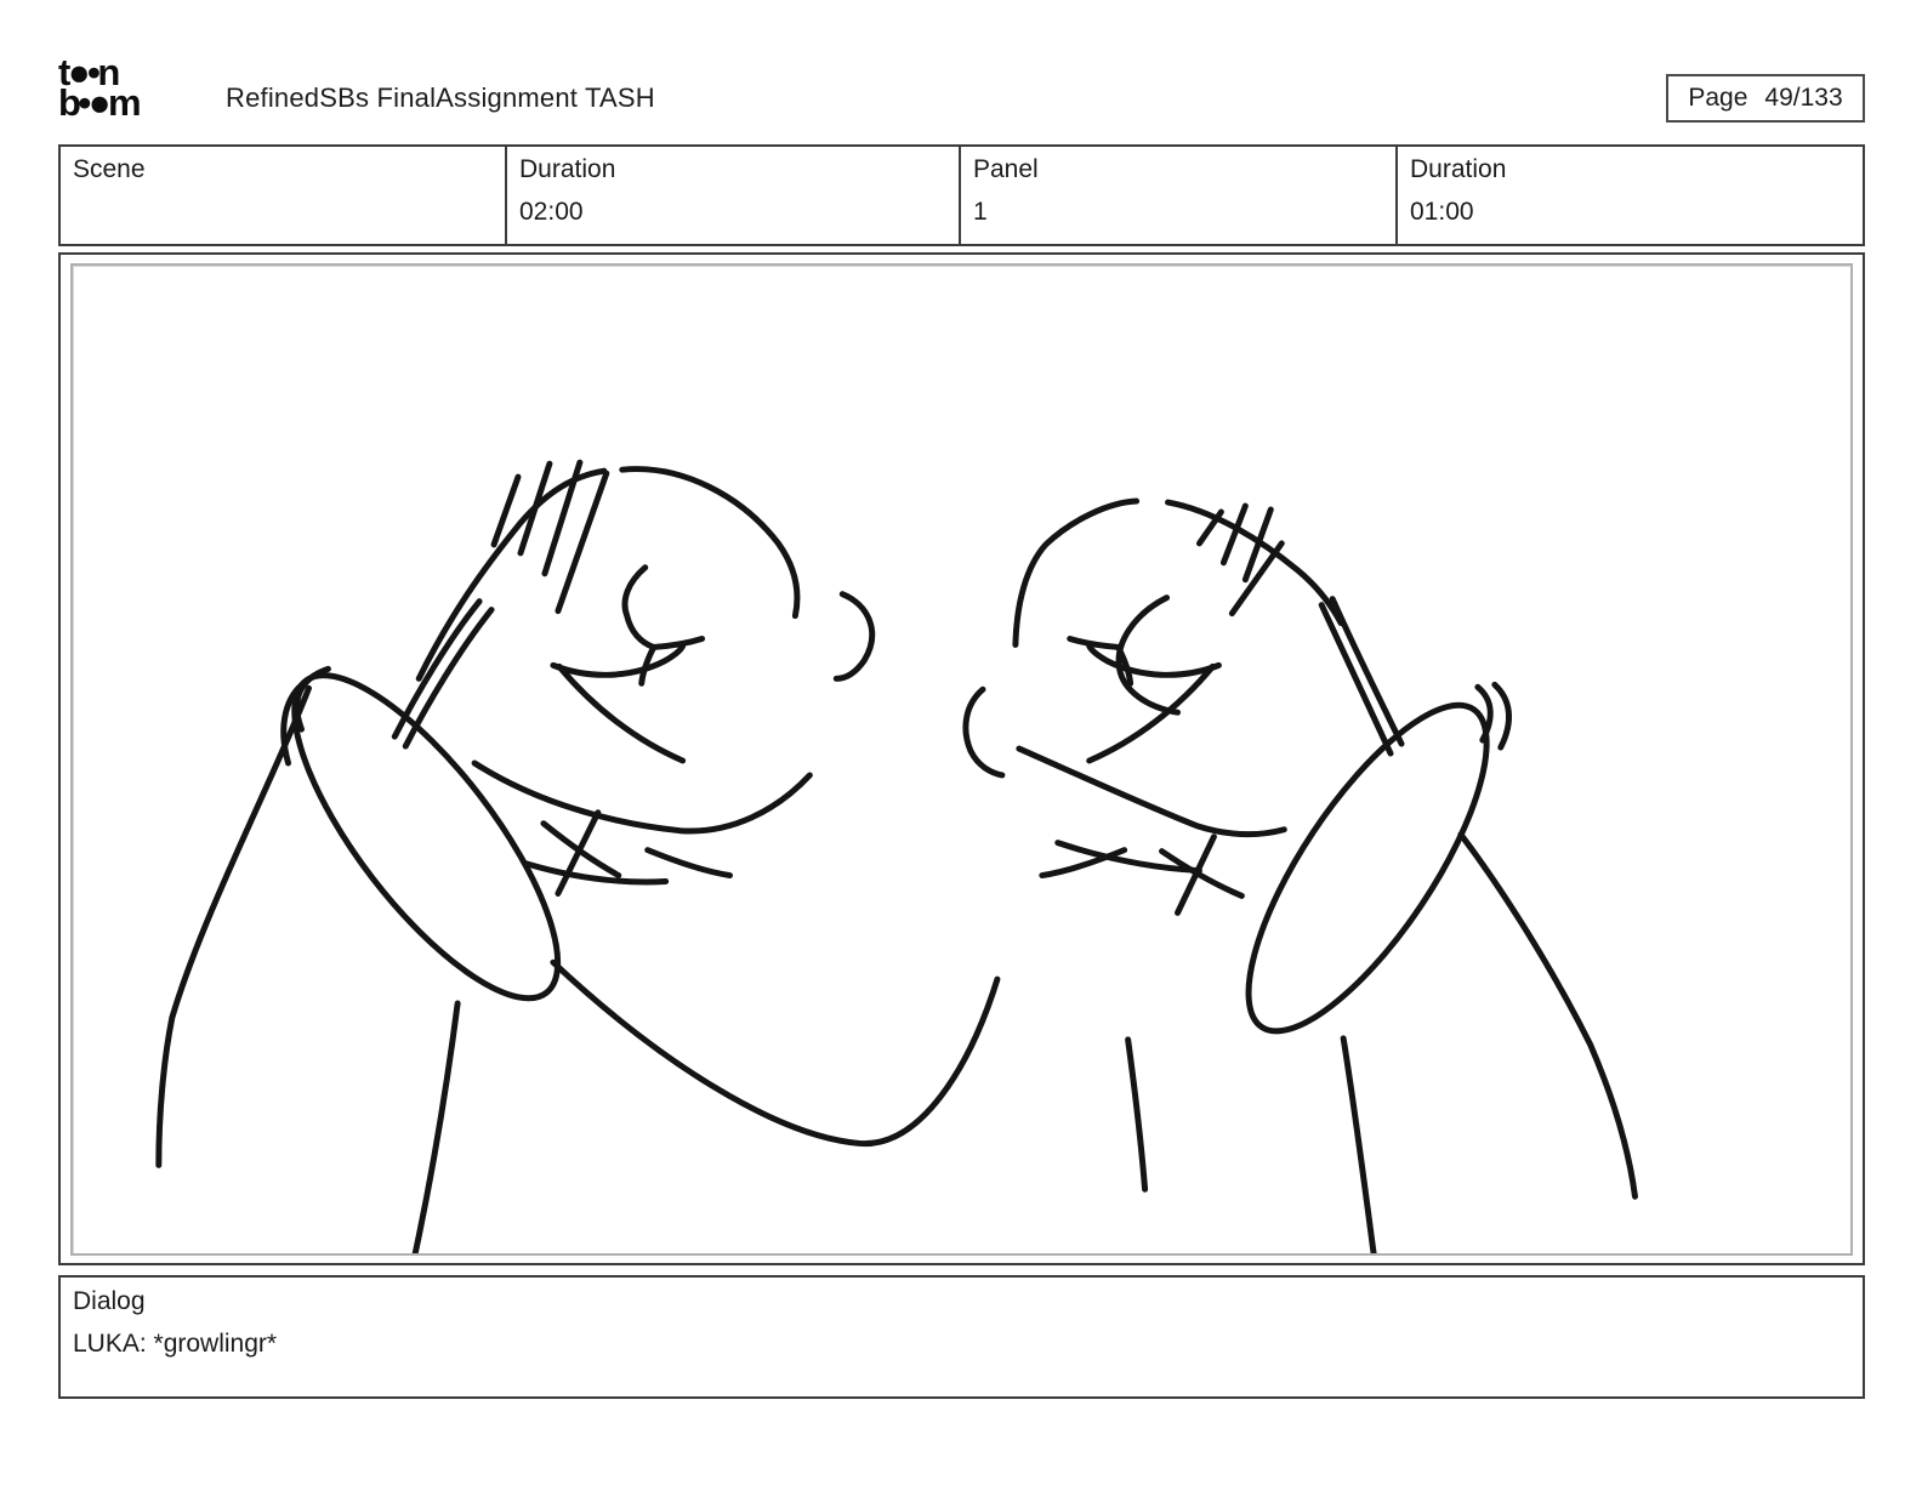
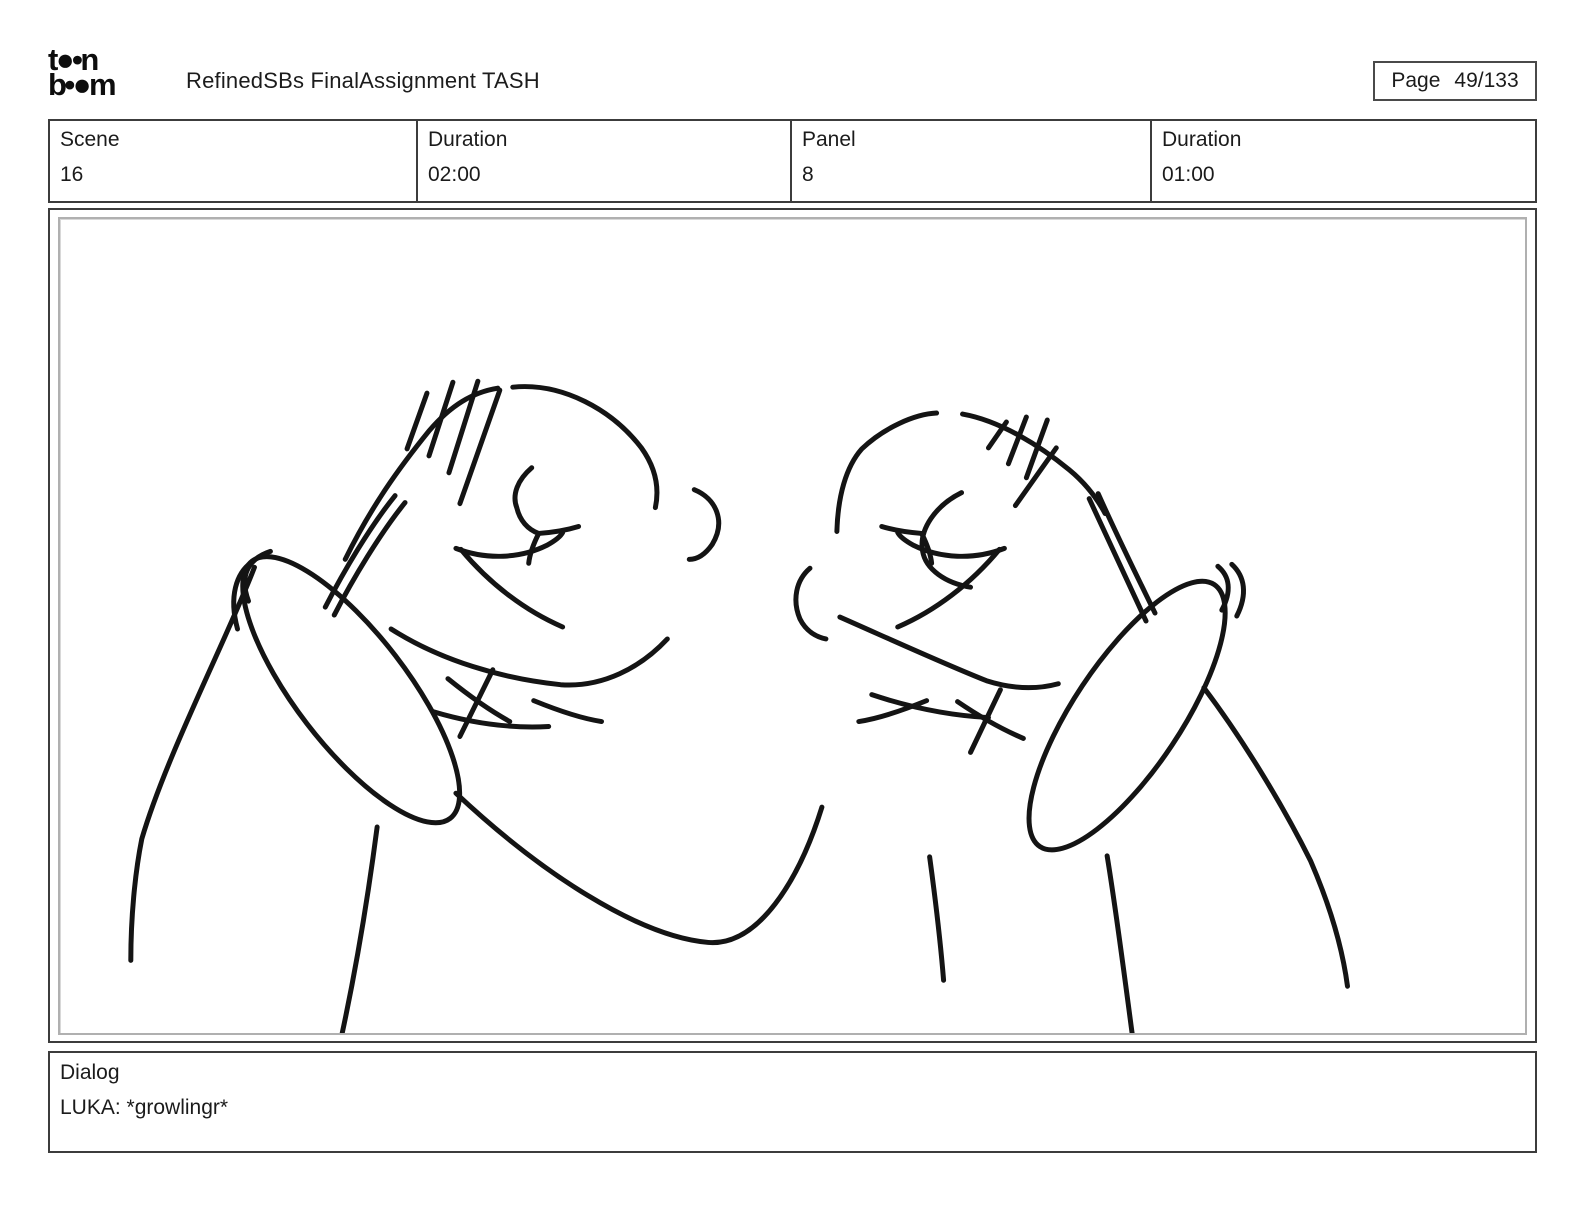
  t●•n
  b•●m
  RefinedSBs FinalAssignment TASH
  Page
  49/133
  Scene
+ 16
  Duration
  02:00
  Panel
- 1
+ 8
  Duration
  01:00
  Dialog
  LUKA: *growlingr*
